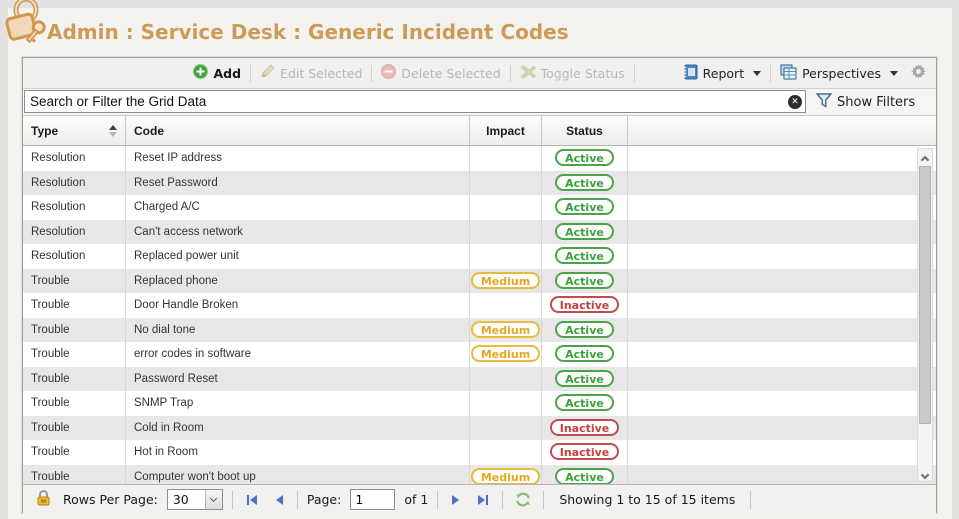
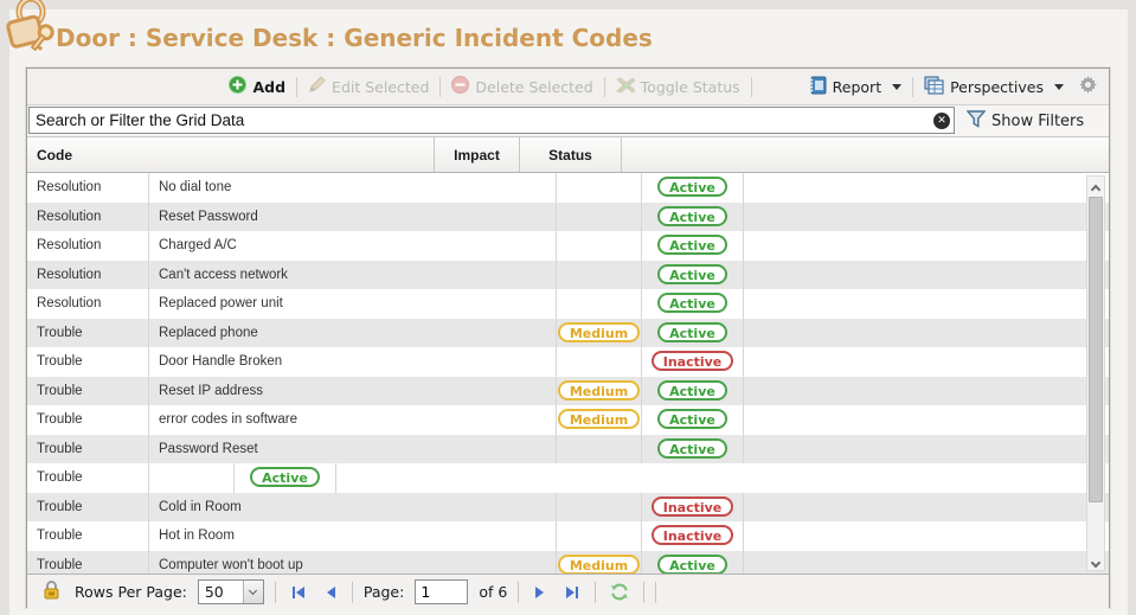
- Admin : Service Desk : Generic Incident Codes
+ Door : Service Desk : Generic Incident Codes
  Add
  Edit Selected
  Delete Selected
  Toggle Status
  Report
  Perspectives
  Search or Filter the Grid Data
  ✕
  Show Filters
- Type
  Code
  Impact
  Status
  Resolution
- Reset IP address
+ No dial tone
  Active
  Resolution
  Reset Password
  Active
  Resolution
  Charged A/C
  Active
  Resolution
  Can't access network
  Active
  Resolution
  Replaced power unit
  Active
  Trouble
  Replaced phone
  Medium
  Active
  Trouble
  Door Handle Broken
  Inactive
  Trouble
- No dial tone
+ Reset IP address
  Medium
  Active
  Trouble
  error codes in software
  Medium
  Active
  Trouble
  Password Reset
  Active
  Trouble
- SNMP Trap
  Active
  Trouble
  Cold in Room
  Inactive
  Trouble
  Hot in Room
  Inactive
  Trouble
  Computer won't boot up
  Medium
  Active
  Rows Per Page:
- 30
+ 50
  Page:
  1
- of 1
+ of 6
- Showing 1 to 15 of 15 items
